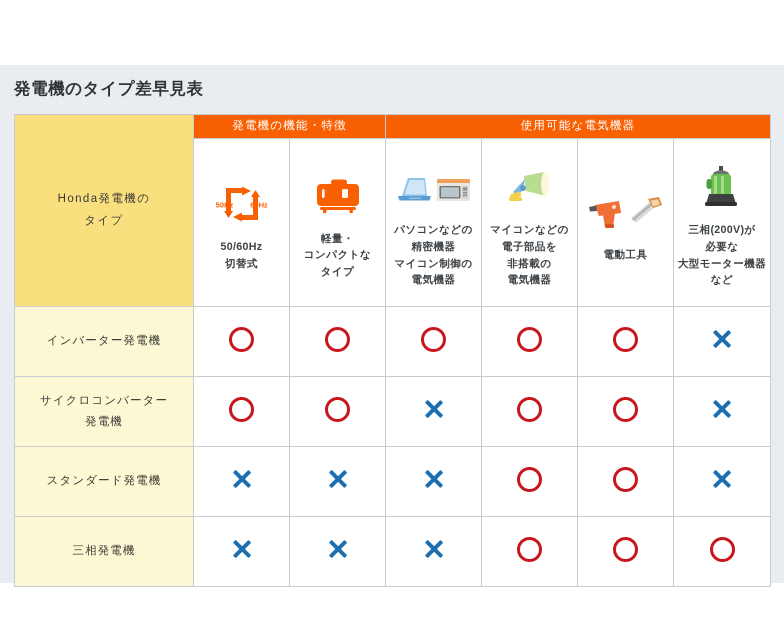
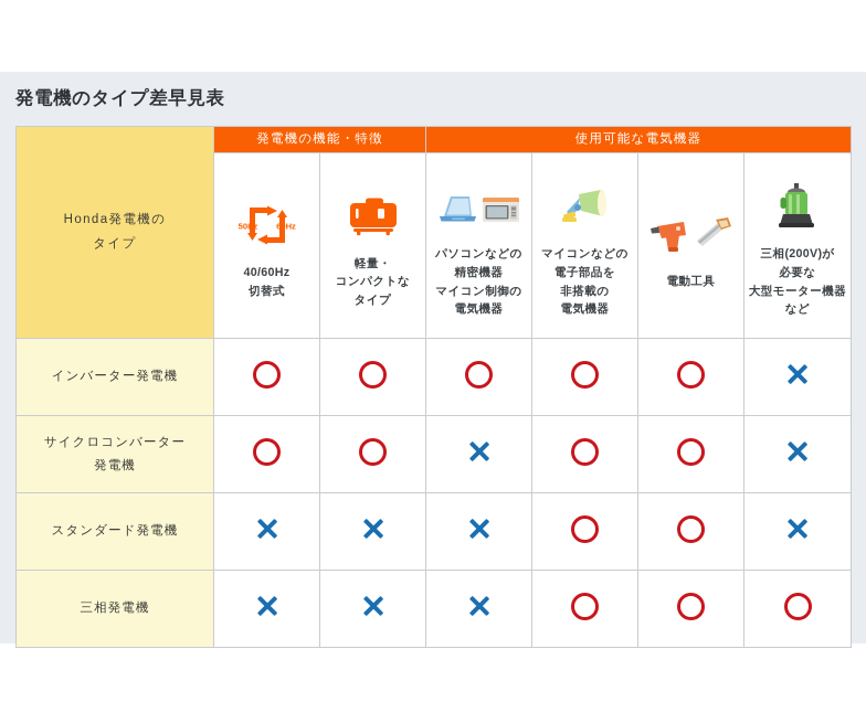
  発電機のタイプ差早見表
  Honda発電機の タイプ	発電機の機能・特徴	使用可能な電気機器
- 50Hz 60Hz 50/60Hz 切替式	軽量・ コンパクトな タイプ	パソコンなどの 精密機器 マイコン制御の 電気機器	マイコンなどの 電子部品を 非搭載の 電気機器	電動工具	三相(200V)が 必要な 大型モーター機器 など
+ 50Hz 60Hz 40/60Hz 切替式	軽量・ コンパクトな タイプ	パソコンなどの 精密機器 マイコン制御の 電気機器	マイコンなどの 電子部品を 非搭載の 電気機器	電動工具	三相(200V)が 必要な 大型モーター機器 など
  インバーター発電機
  サイクロコンバーター 発電機
  スタンダード発電機
  三相発電機
